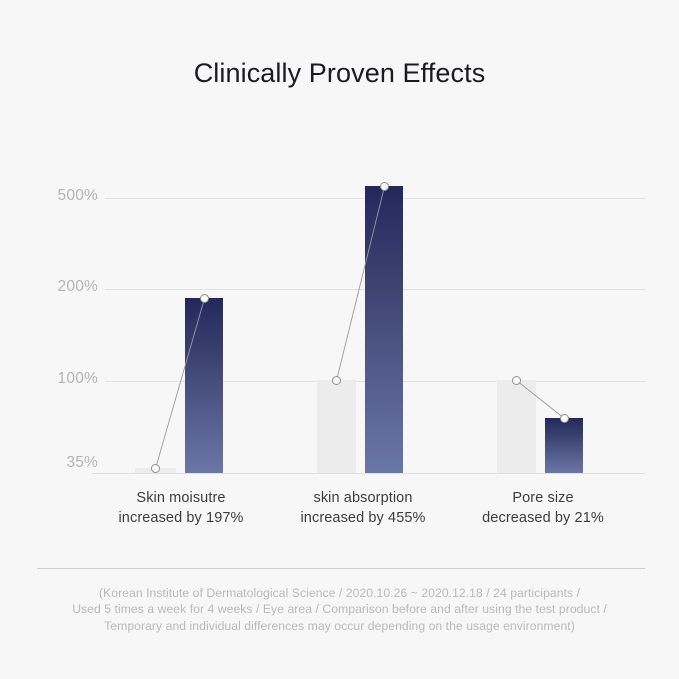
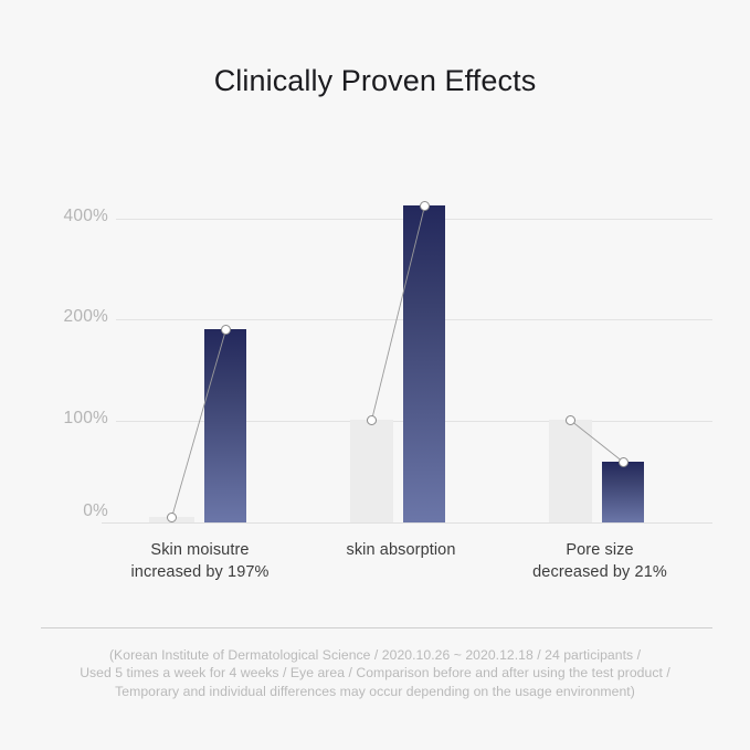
  Clinically Proven Effects
- 500%
+ 400%
  200%
  100%
- 35%
+ 0%
  Skin moisutre
  increased by 197%
  skin absorption
- increased by 455%
  Pore size
  decreased by 21%
  (Korean Institute of Dermatological Science / 2020.10.26 ~ 2020.12.18 / 24 participants /
  Used 5 times a week for 4 weeks / Eye area / Comparison before and after using the test product /
  Temporary and individual differences may occur depending on the usage environment)
